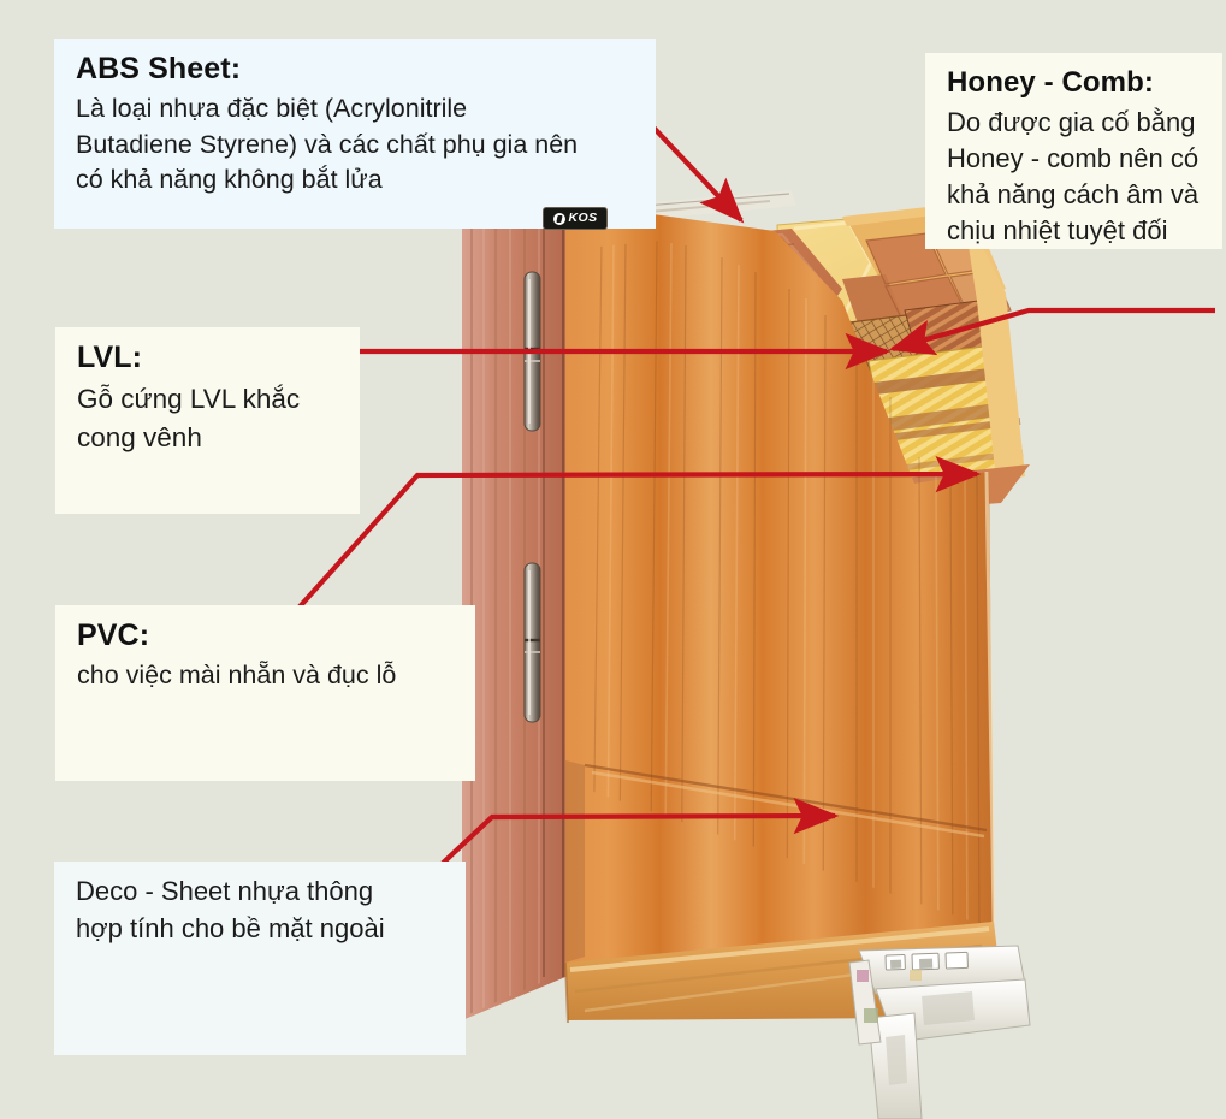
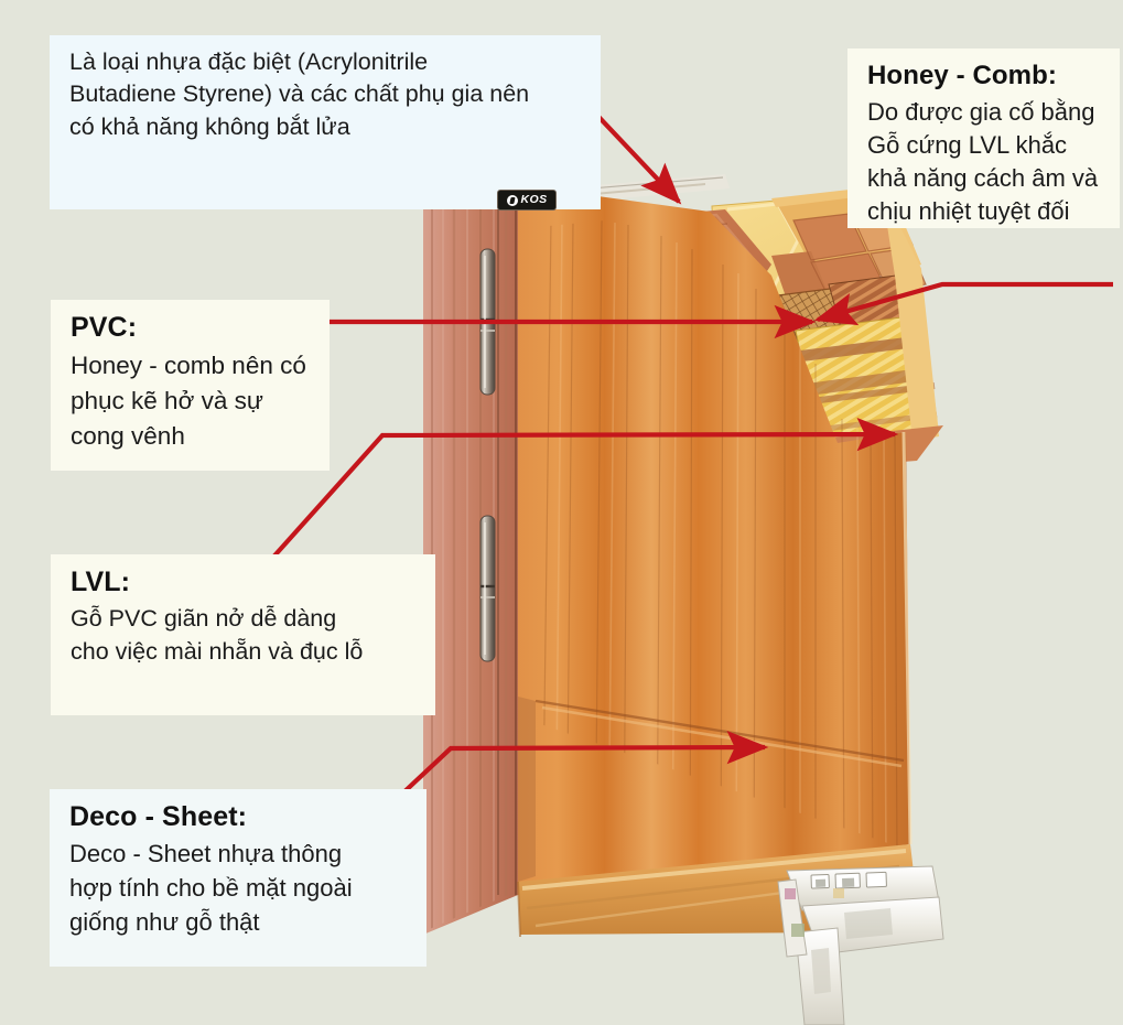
  KOS
- ABS Sheet:
  Là loại nhựa đặc biệt (Acrylonitrile
  Butadiene Styrene) và các chất phụ gia nên
  có khả năng không bắt lửa
  Honey - Comb:
  Do được gia cố bằng
- Honey - comb nên có
+ Gỗ cứng LVL khắc
  khả năng cách âm và
  chịu nhiệt tuyệt đối
- LVL:
+ PVC:
- Gỗ cứng LVL khắc
+ Honey - comb nên có
+ phục kẽ hở và sự
  cong vênh
- PVC:
+ LVL:
+ Gỗ PVC giãn nở dễ dàng
  cho việc mài nhẵn và đục lỗ
+ Deco - Sheet:
  Deco - Sheet nhựa thông
  hợp tính cho bề mặt ngoài
+ giống như gỗ thật
